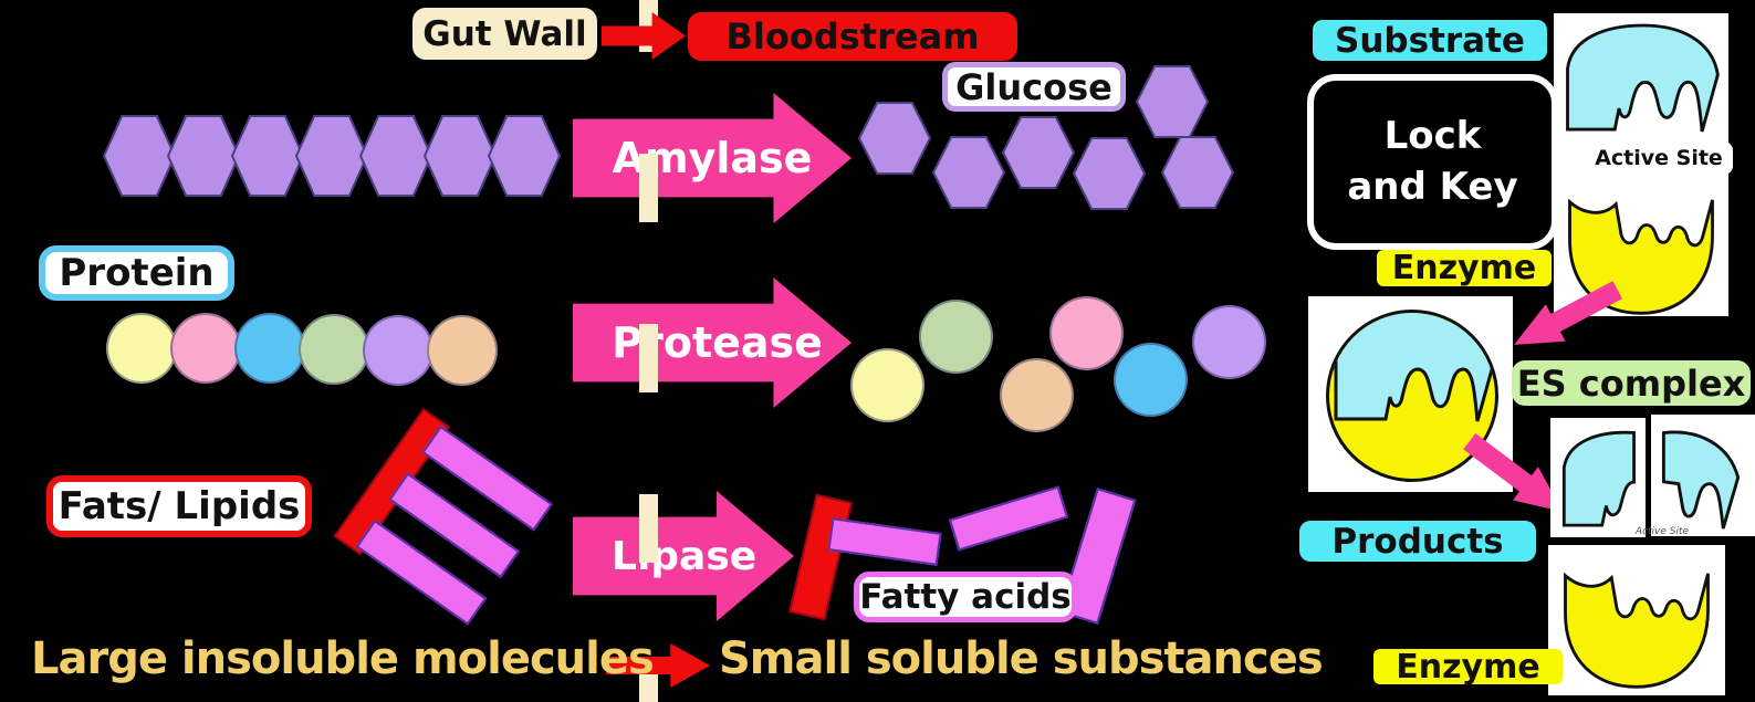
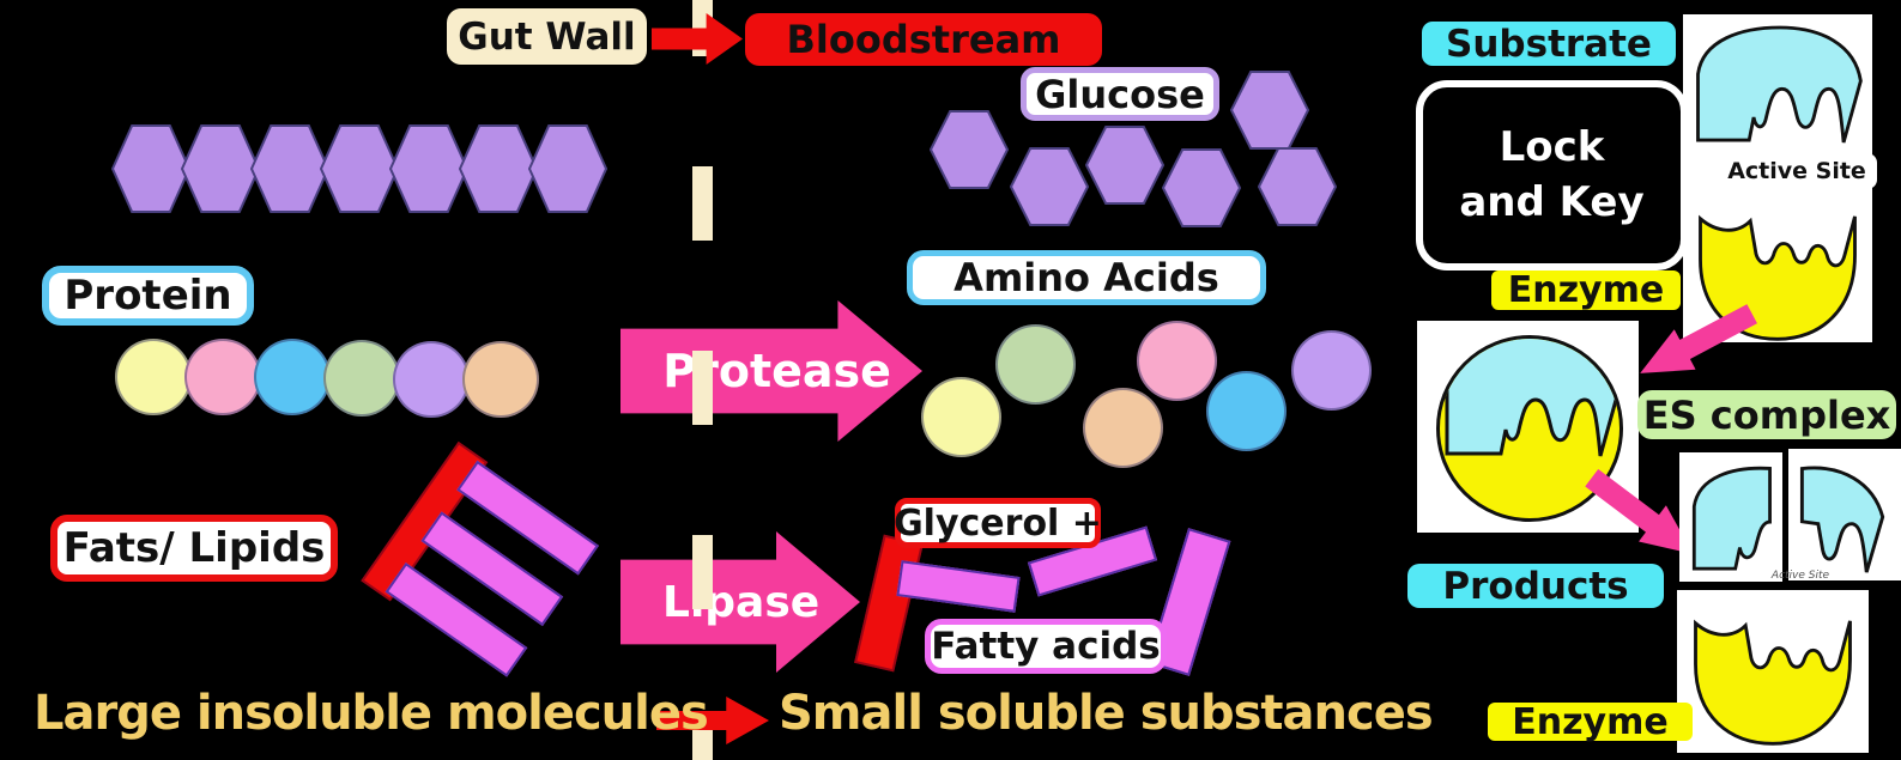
  Gut Wall
  Bloodstream
- Amylase
  Glucose
  Protein
  Potease
+ Amino Acids
  Fats/ Lipids
  Lpase
+ Glycerol +
  Fatty acids
  Large insoluble molecules
  Small soluble substances
  Substrate
  Lock
  and Key
  Active Site
  Enzyme
  ES complex
  Active Site
  Products
  Enzyme
